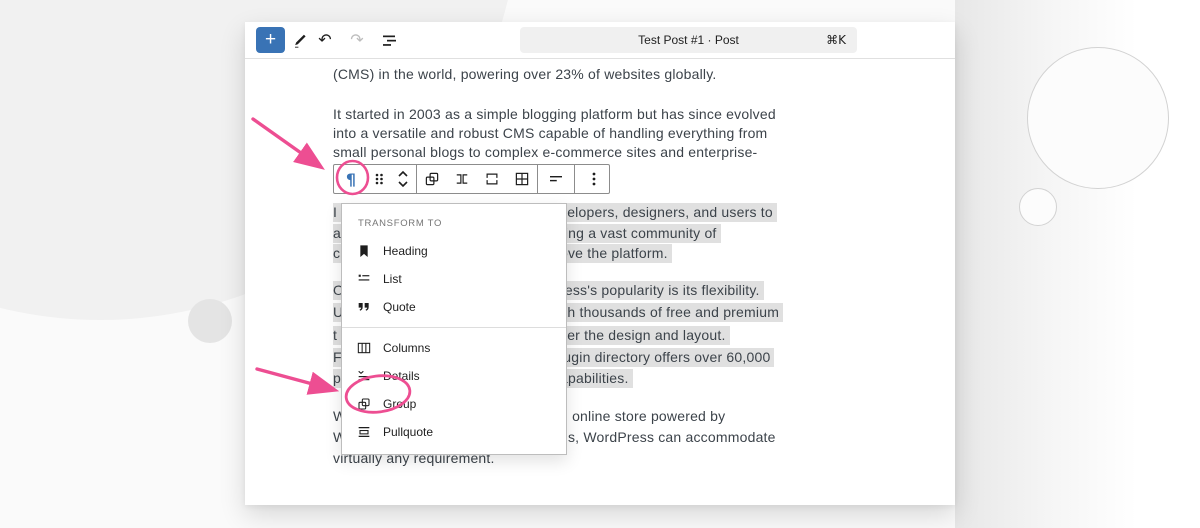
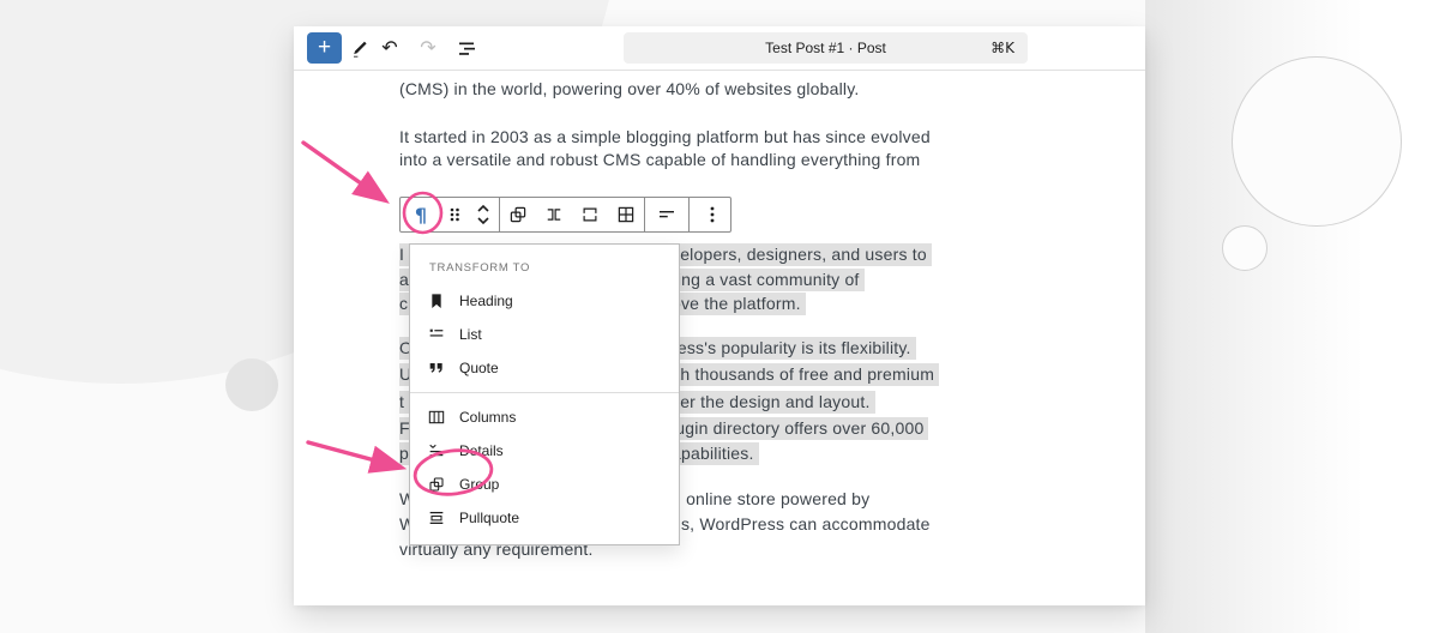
  +
  ↶
  ↷
  Test Post #1 · Post
  ⌘K
- (CMS) in the world, powering over 23% of websites globally.
+ (CMS) in the world, powering over 40% of websites globally.
  It started in 2003 as a simple blogging platform but has since evolved
  into a versatile and robust CMS capable of handling everything from
- small personal blogs to complex e-commerce sites and enterprise-
  I
  a
  c
  elopers, designers, and users to
  ng a vast community of
  ve the platform.
  O
  U
  t
  F
  p
  ess's popularity is its flexibility.
  h thousands of free and premium
  er the design and layout.
  ugin directory offers over 60,000
  pabilities.
  W
  W
  online store powered by
  s, WordPress can accommodate
  virtually any requirement.
  ¶
  TRANSFORM TO
  Heading
  List
  Quote
  Columns
  tails
  Grup
  Pullquote
